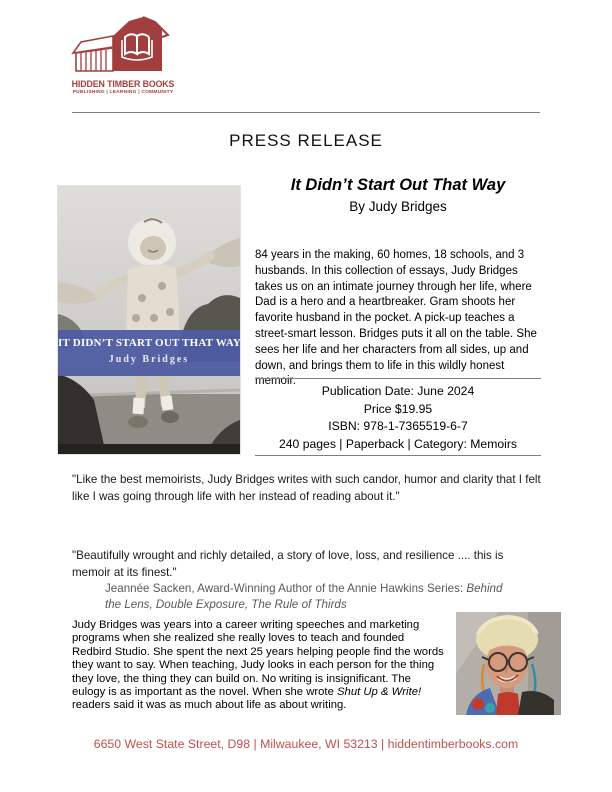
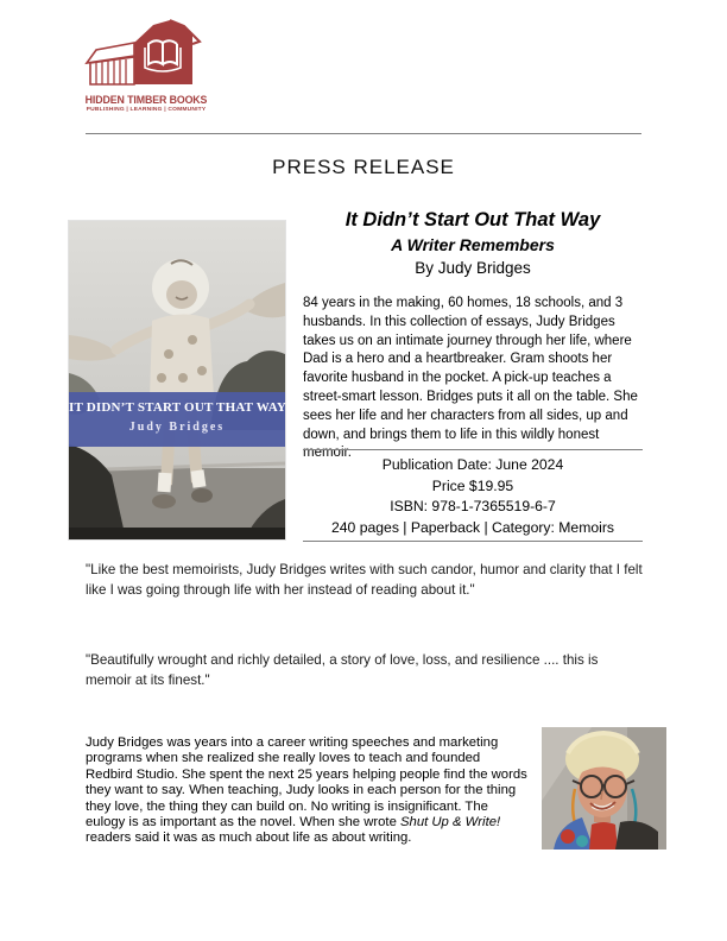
  HIDDEN TIMBER BOOKS
  PRESS RELEASE
  IT DIDN’T START OUT THAT WAY
  Judy Bridges
  It Didn’t Start Out That Way
+ A Writer Remembers
  By Judy Bridges
  84 years in the making, 60 homes, 18 schools, and 3 husbands. In this collection of essays, Judy Bridges takes us on an intimate journey through her life, where Dad is a hero and a heartbreaker. Gram shoots her favorite husband in the pocket. A pick-up teaches a street-smart lesson. Bridges puts it all on the table. She sees her life and her characters from all sides, up and down, and brings them to life in this wildly honest memoir.
  Publication Date: June 2024
  Price $19.95
  ISBN: 978-1-7365519-6-7
  240 pages | Paperback | Category: Memoirs
  "Like the best memoirists, Judy Bridges writes with such candor, humor and clarity that I felt like I was going through life with her instead of reading about it."
  "Beautifully wrought and richly detailed, a story of love, loss, and resilience .... this is memoir at its finest."
- Jeannée Sacken, Award-Winning Author of the Annie Hawkins Series: Behind
- the Lens, Double Exposure, The Rule of Thirds
  Judy Bridges was years into a career writing speeches and marketing programs when she realized she really loves to teach and founded Redbird Studio. She spent the next 25 years helping people find the words they want to say. When teaching, Judy looks in each person for the thing they love, the thing they can build on. No writing is insignificant. The eulogy is as important as the novel. When she wrote Shut Up & Write! readers said it was as much about life as about writing.
- 6650 West State Street, D98 | Milwaukee, WI 53213 | hiddentimberbooks.com
